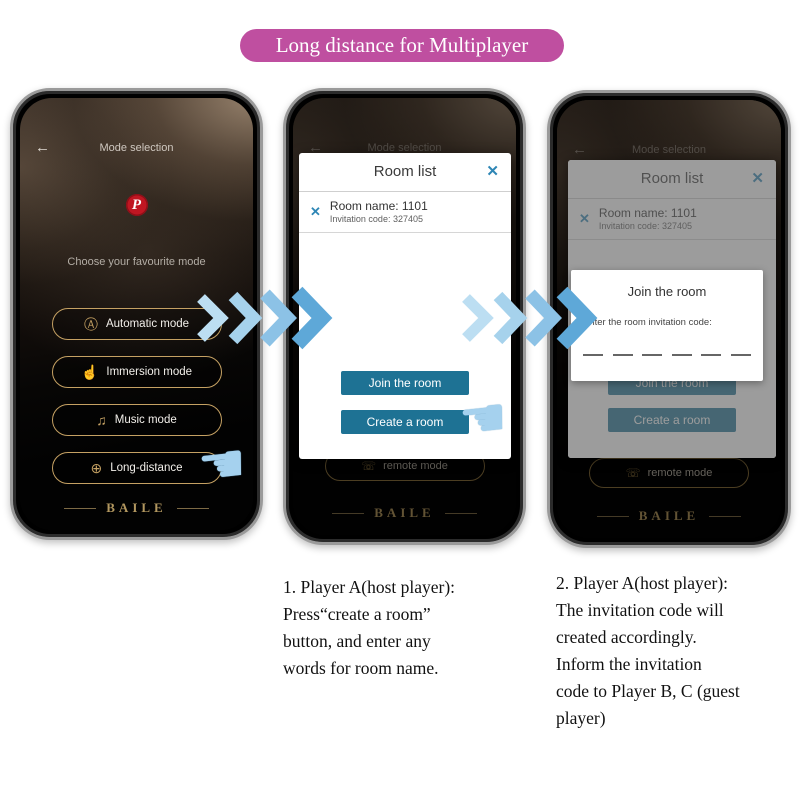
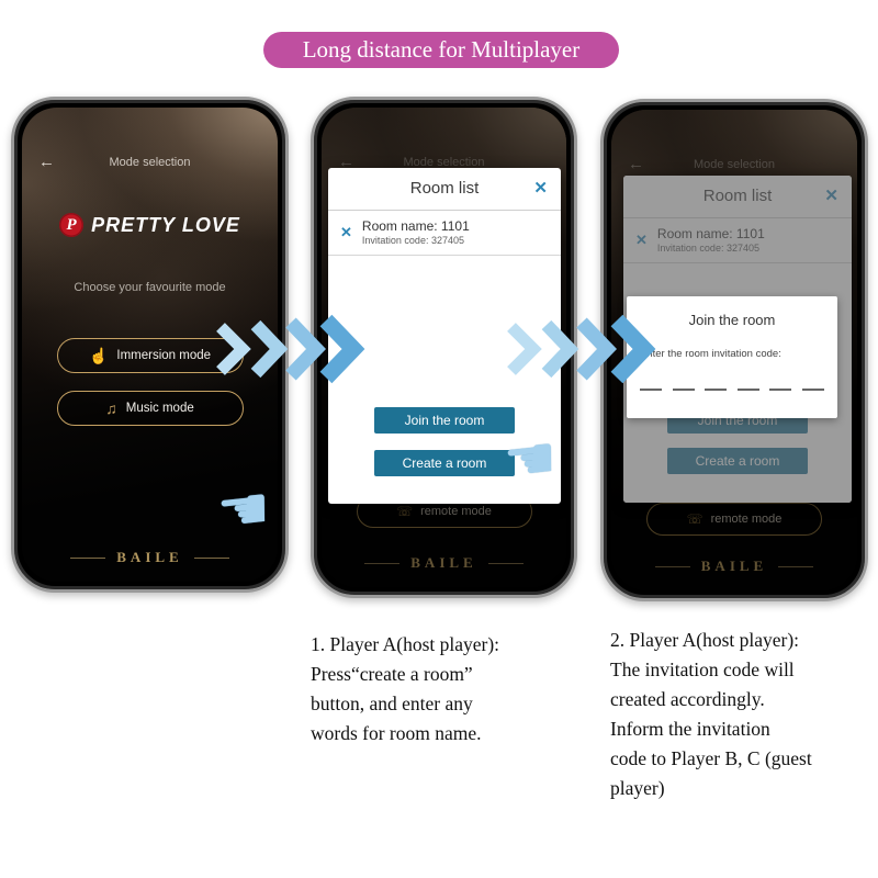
  Long distance for Multiplayer
  ←
  Mode selection
  P
+ PRETTY LOVE
  Choose your favourite mode
- Ⓐ
- Automatic mode
  ☝
  Immersion mode
  ♫
  Music mode
- ⊕
- Long-distance
  BAILE
  ←
  Mode selection
  ☏
  remote mode
  BAILE
  Room list
  ✕
  ✕
  Room name: 1101
  Invitation code: 327405
  Join the room
  Create a room
  ←
  Mode selection
  ☏
  remote mode
  BAILE
  Room list
  ✕
  ✕
  Room name: 1101
  Invitation code: 327405
  Join the room
  Create a room
  Join the room
  ter the room invitation code:
  1. Player A(host player):
  Press“create a room”
  button, and enter any
  words for room name.
  2. Player A(host player):
  The invitation code will
  created accordingly.
  Inform the invitation
  code to Player B, C (guest
  player)
